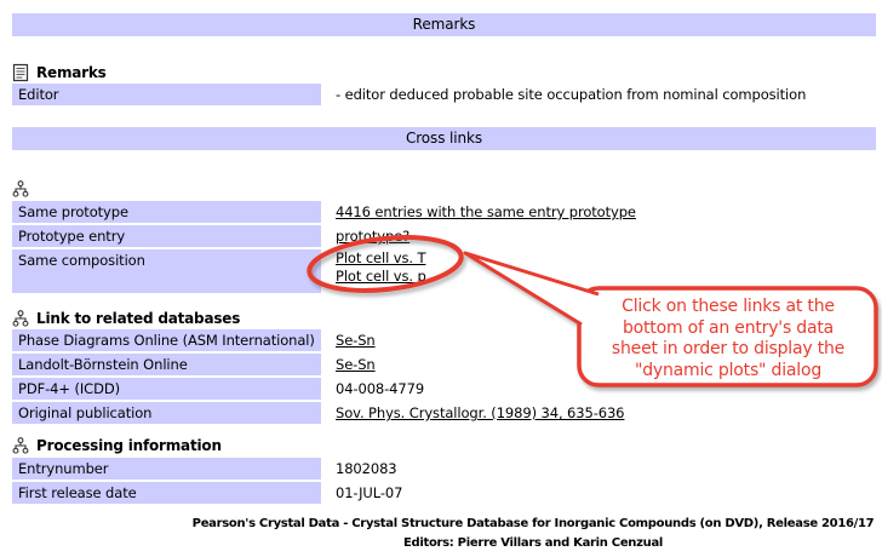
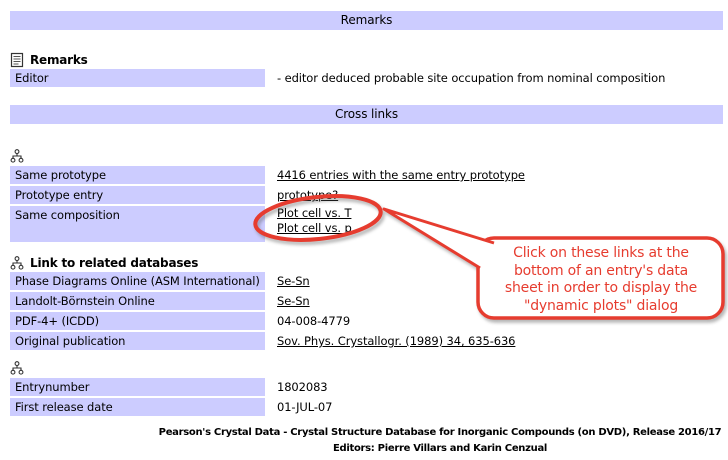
  Remarks
  Remarks
  Editor
  - editor deduced probable site occupation from nominal composition
  Cross links
  Same prototype
  4416 entries with the same entry prototype
  Prototype entry
  prototy
  Same composition
  Plot cell vs. T
  Plot cell vs. p
  Link to related databases
  Phase Diagrams Online (ASM International)
  Se-Sn
  Landolt-Börnstein Online
  Se-Sn
  PDF-4+ (ICDD)
  04-008-4779
  Original publication
  Sov. Phys. Crystallogr. (1989) 34, 635-636
- Processing information
  Entrynumber
  1802083
  First release date
  01-JUL-07
  Pearson's Crystal Data - Crystal Structure Database for Inorganic Compounds (on DVD), Release 2016/17
  Editors: Pierre Villars and Karin Cenzual
  Click on these links at the
  bottom of an entry's data
  sheet in order to display the
  "dynamic plots" dialog
